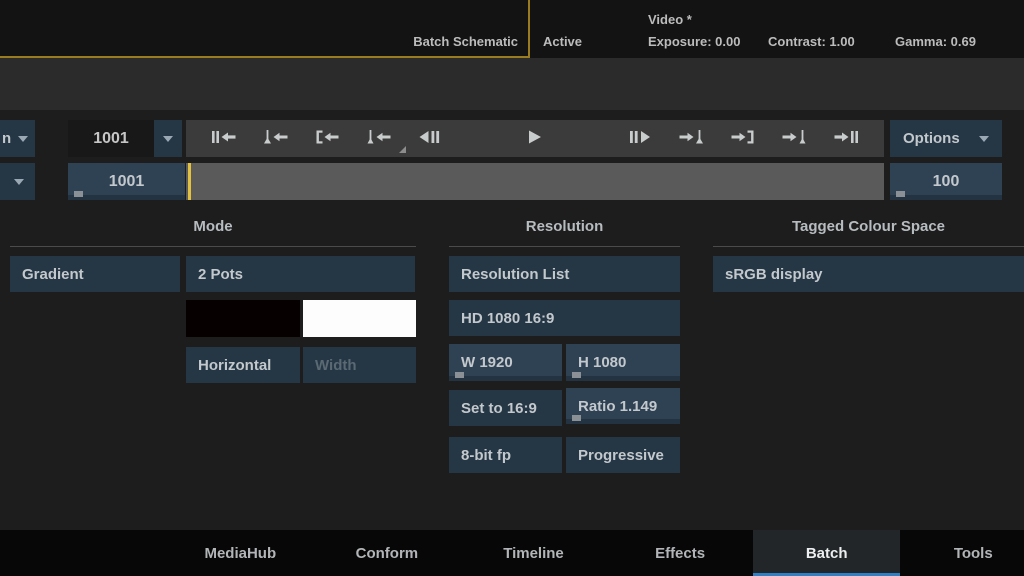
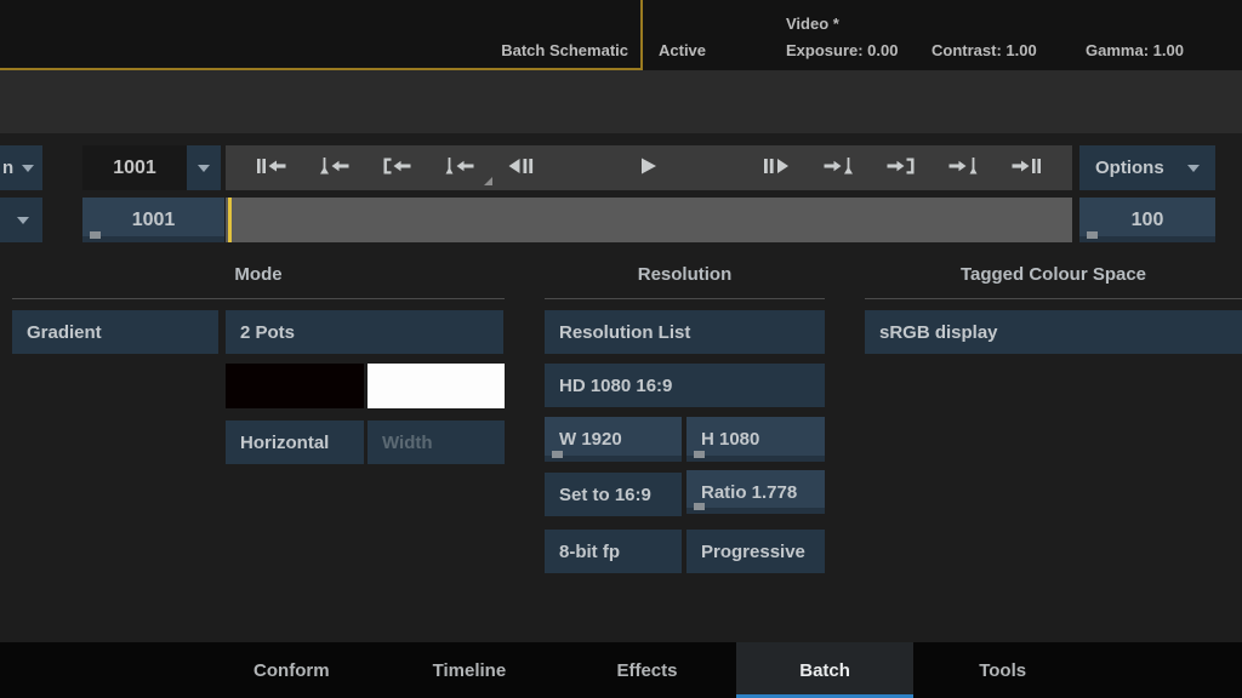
  Batch Schematic
  Active
  Video *
  Exposure: 0.00
  Contrast: 1.00
- Gamma: 0.69
+ Gamma: 1.00
  n
  1001
  Options
  1001
  100
  Mode
  Resolution
  Tagged Colour Space
  Gradient
  2 Pots
  Horizontal
  Width
  Resolution List
  HD 1080 16:9
  W 1920
  H 1080
  Set to 16:9
- Ratio 1.149
+ Ratio 1.778
  8-bit fp
  Progressive
  sRGB display
- MediaHub
  Conform
  Timeline
  Effects
  Batch
  Tools
